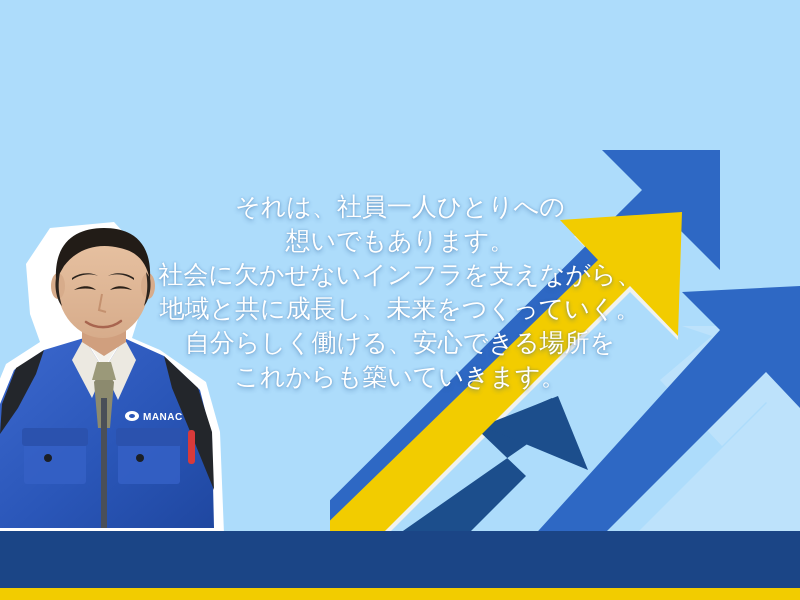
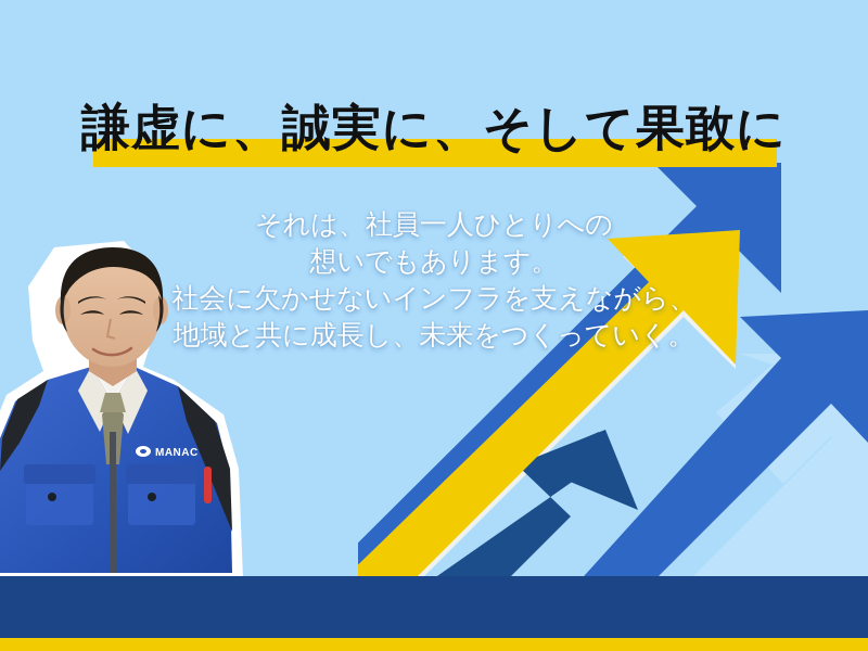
+ 謙虚に、誠実に、そして果敢に
  それは、社員一人ひとりへの
  想いでもあります。
  社会に欠かせないインフラを支えながら、
  地域と共に成長し、未来をつくっていく。
- 自分らしく働ける、安心できる場所を
- これからも築いていきます。
  MANAC
